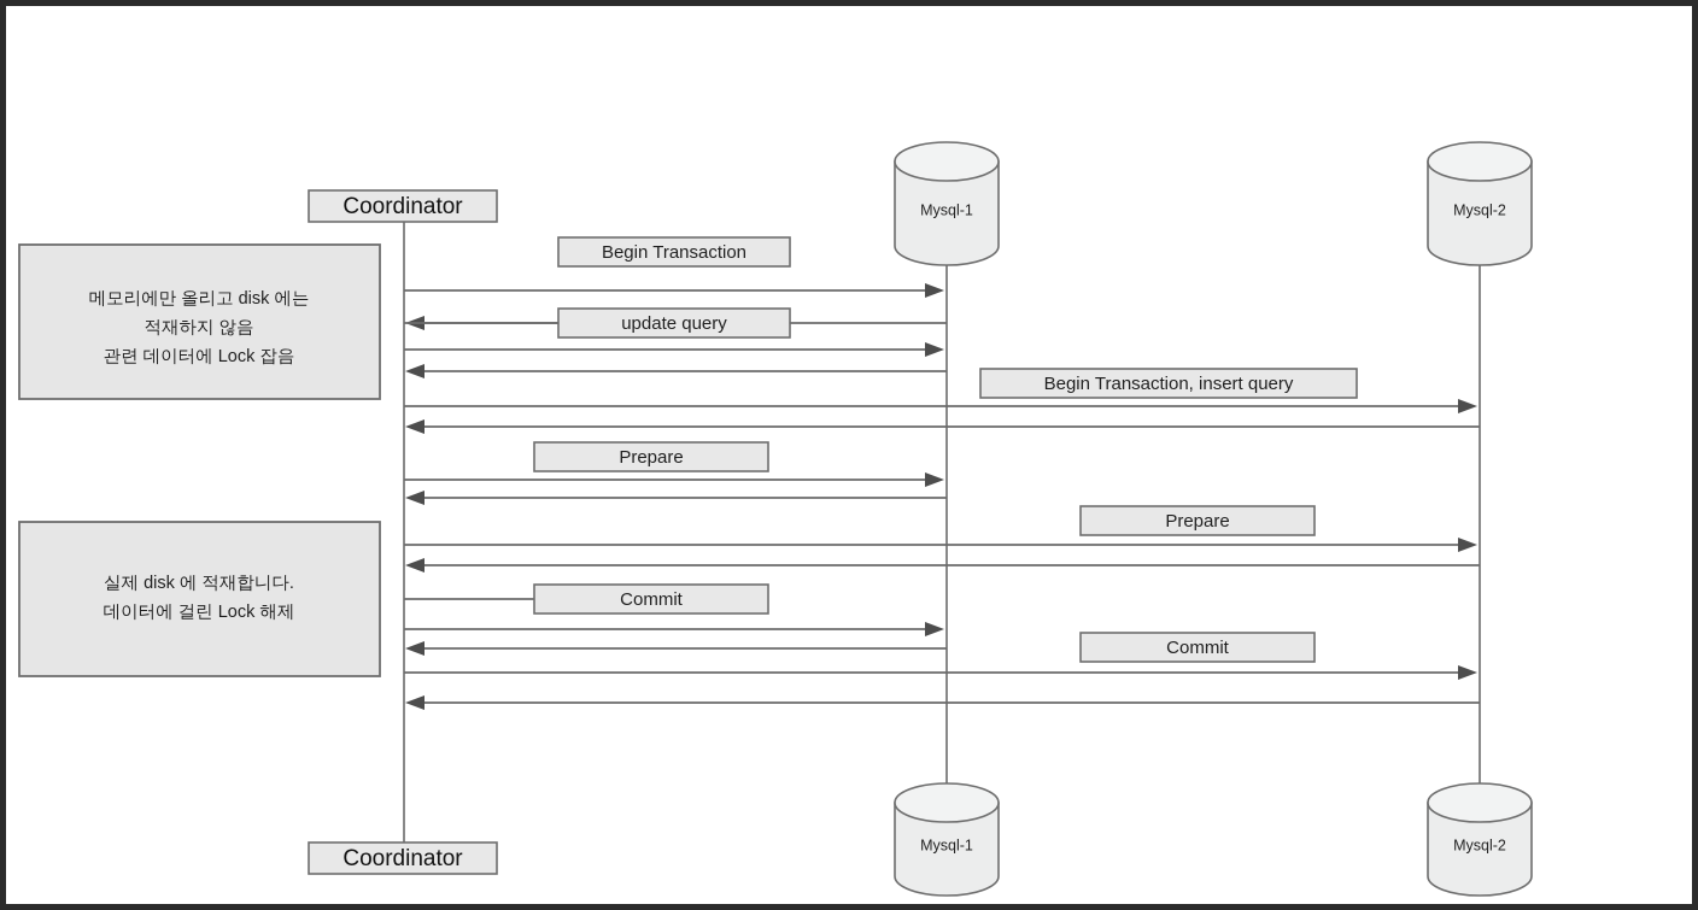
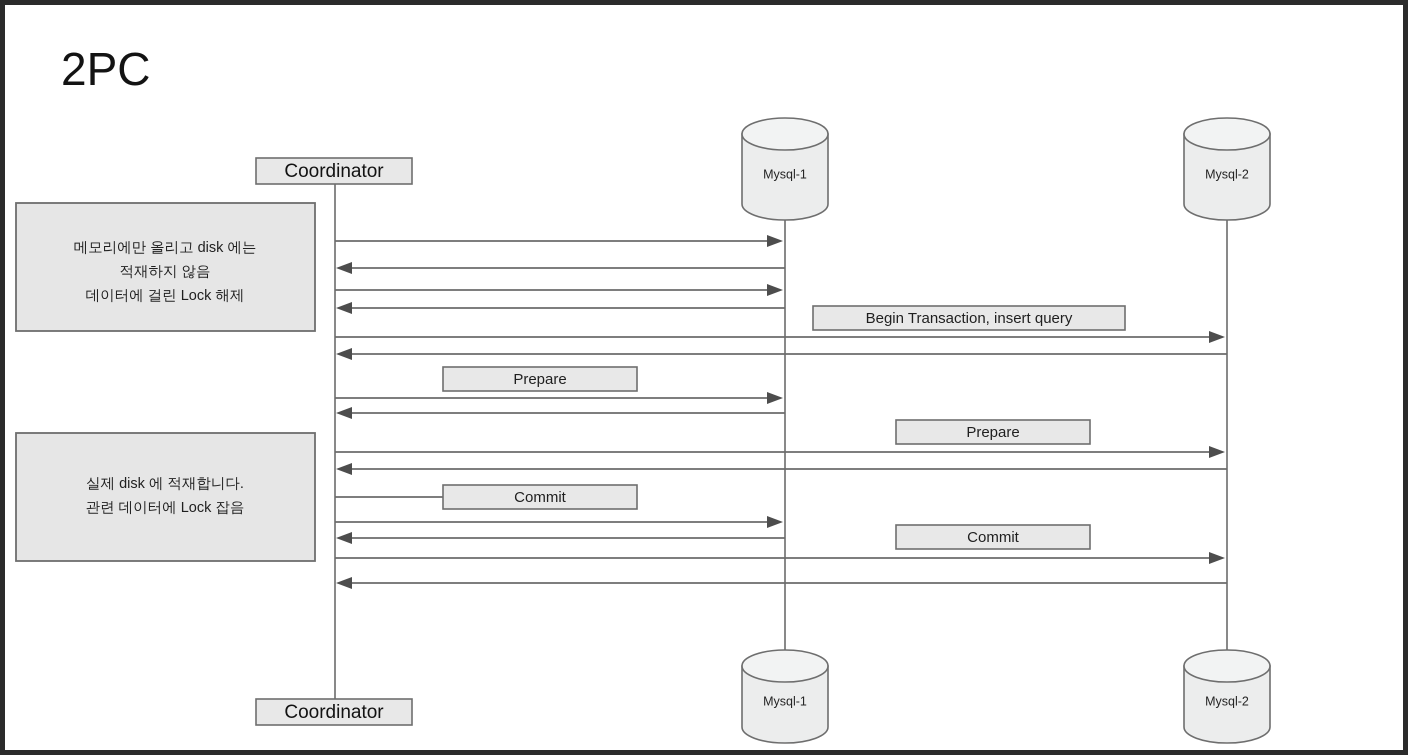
+ 2PC
  Coordinator
  Mysql-1
  Mysql-2
  메모리에만 올리고 disk 에는
  적재하지 않음
- 관련 데이터에 Lock 잡음
+ 데이터에 걸린 Lock 해제
  실제 disk 에 적재합니다.
- 데이터에 걸린 Lock 해제
+ 관련 데이터에 Lock 잡음
- Begin Transaction
- update query
  Begin Transaction, insert query
  Prepare
  Prepare
  Commit
  Commit
  Coordinator
  Mysql-1
  Mysql-2
